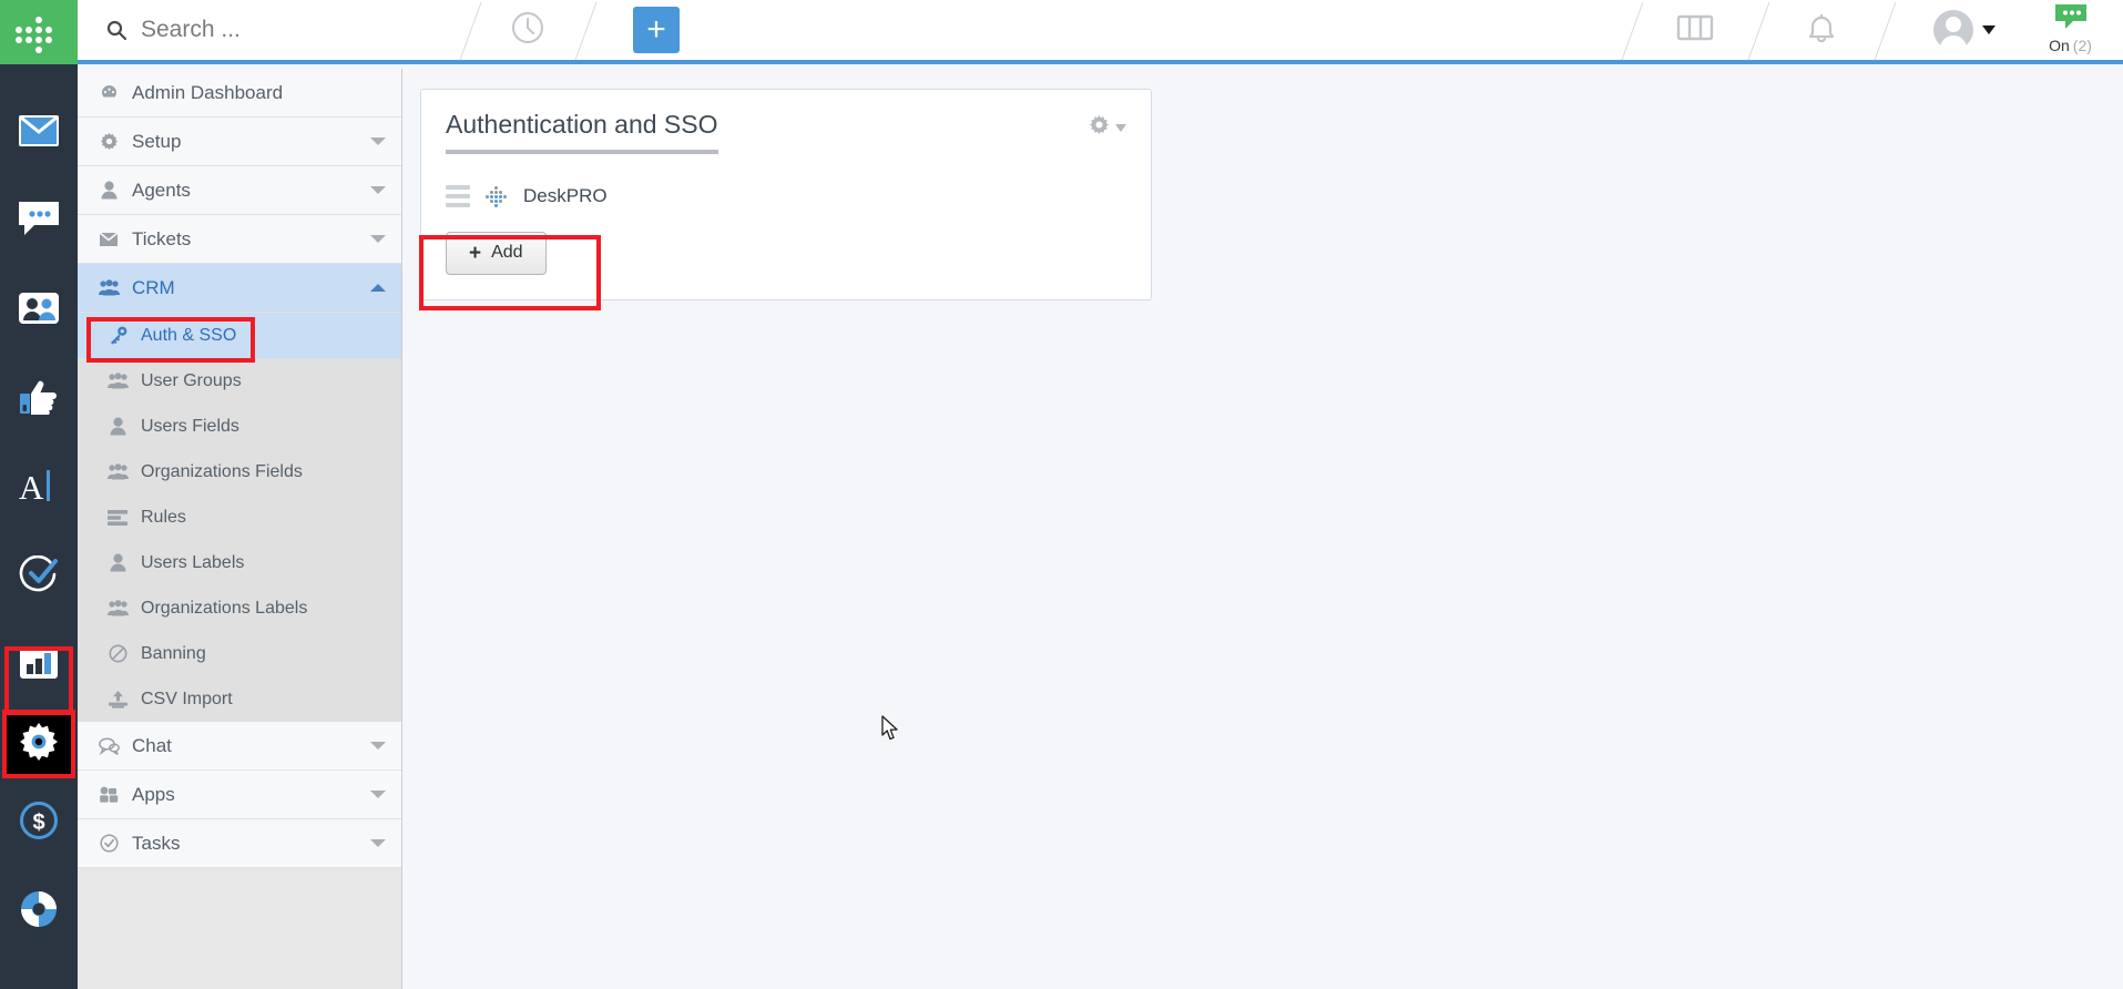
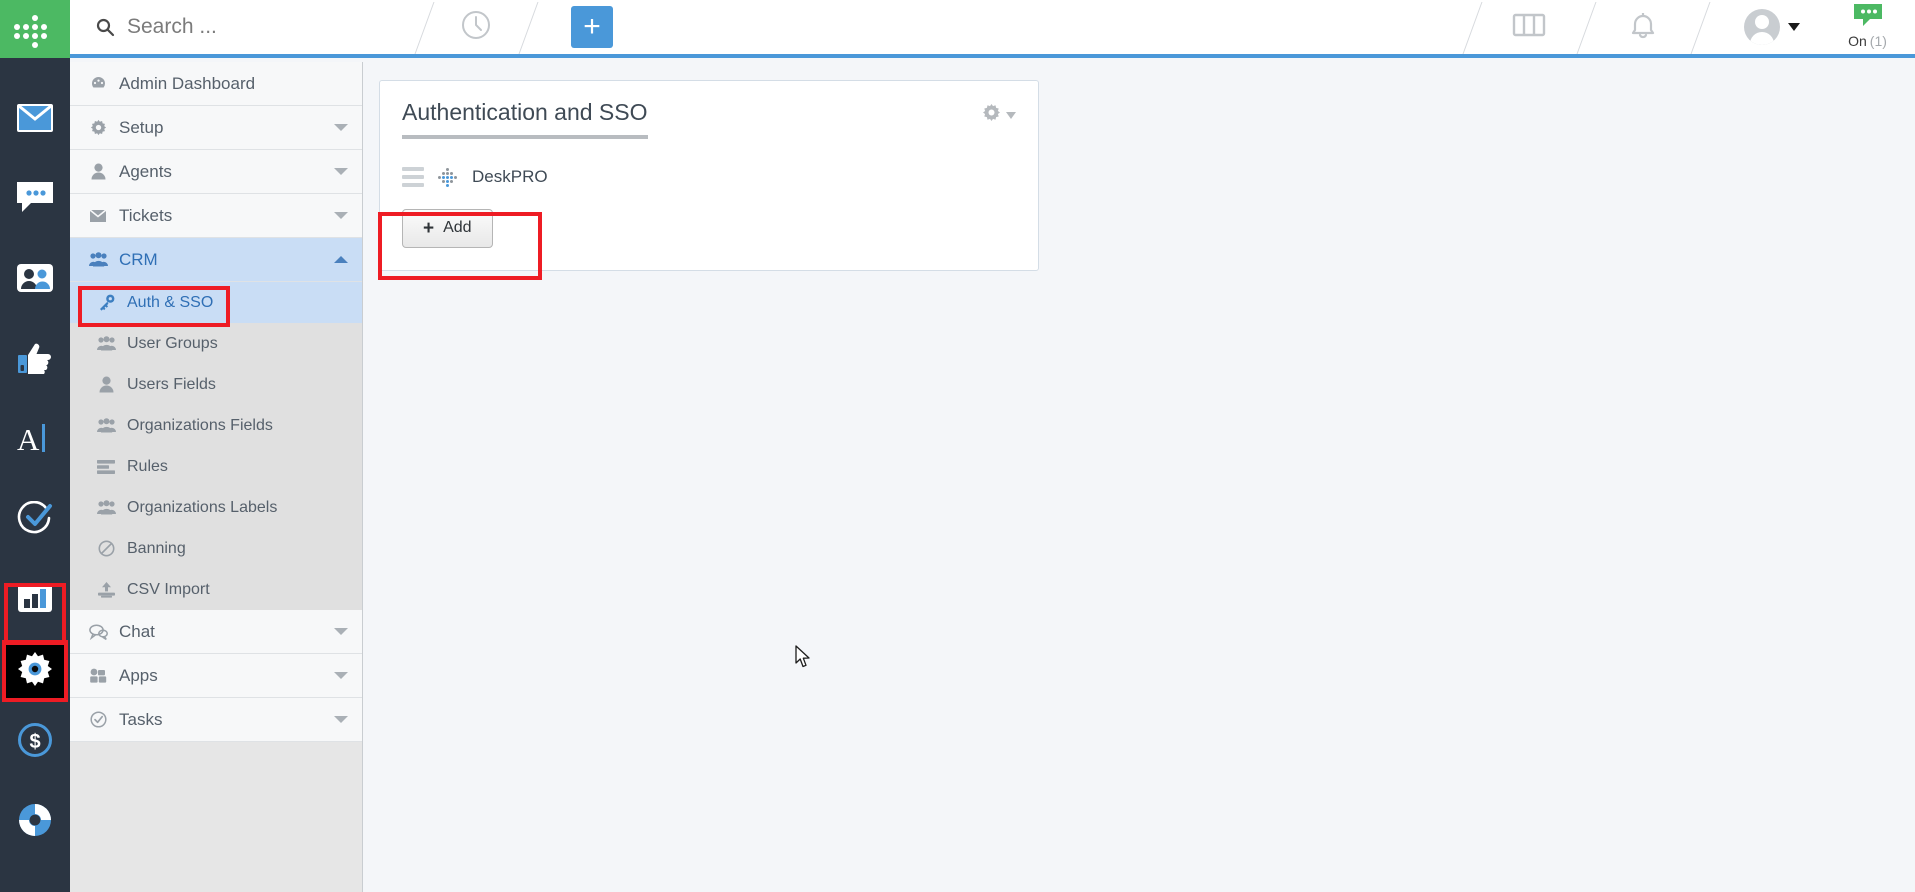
  Search ...
  +
- On (2)
+ On (1)
  A
  $
  Admin Dashboard
  Setup
  Agents
  Tickets
  CRM
  Auth & SSO
  User Groups
  Users Fields
  Organizations Fields
  Rules
- Users Labels
  Organizations Labels
  Banning
  CSV Import
  Chat
  Apps
  Tasks
  Authentication and SSO
  DeskPRO
  +
  Add
